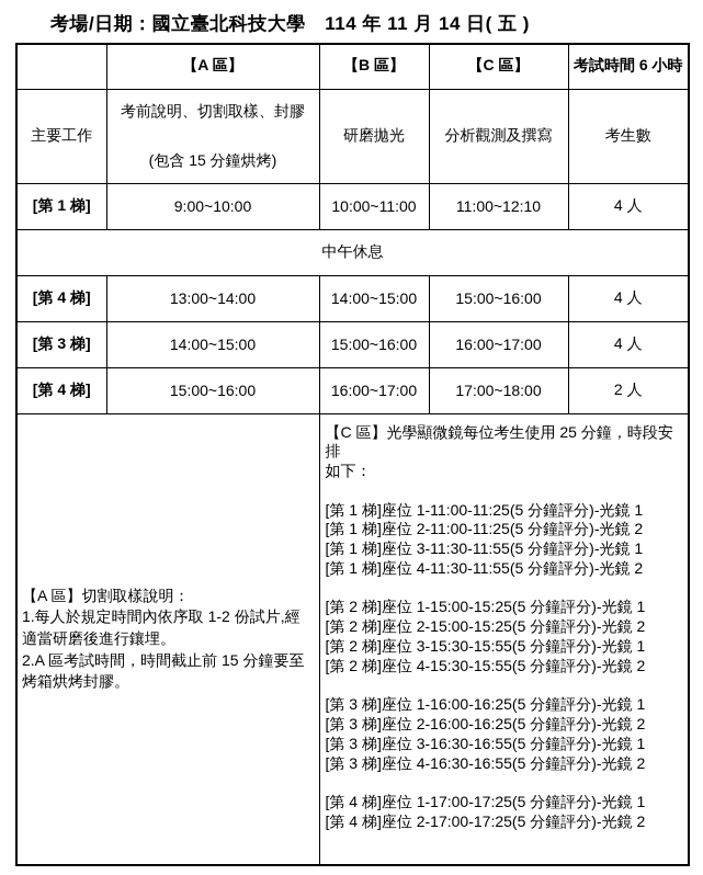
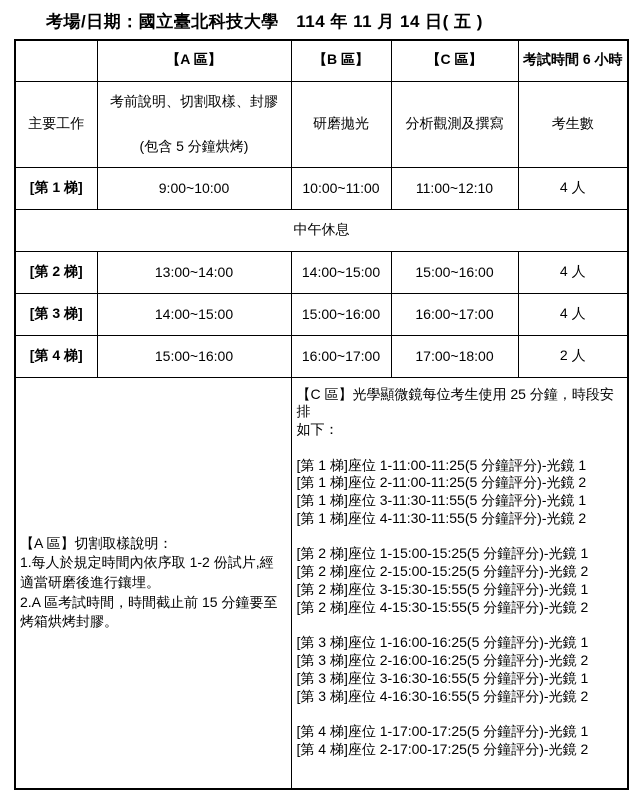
  考場/日期：國立臺北科技大學 114 年 11 月 14 日( 五 )
  	【A 區】	【B 區】	【C 區】	考試時間 6 小時
- 主要工作	考前說明、切割取樣、封膠 (包含 15 分鐘烘烤)	研磨拋光	分析觀測及撰寫	考生數
+ 主要工作	考前說明、切割取樣、封膠 (包含 5 分鐘烘烤)	研磨拋光	分析觀測及撰寫	考生數
  [第 1 梯]	9:00~10:00	10:00~11:00	11:00~12:10	4 人
  中午休息
- [第 4 梯]	13:00~14:00	14:00~15:00	15:00~16:00	4 人
+ [第 2 梯]	13:00~14:00	14:00~15:00	15:00~16:00	4 人
  [第 3 梯]	14:00~15:00	15:00~16:00	16:00~17:00	4 人
  [第 4 梯]	15:00~16:00	16:00~17:00	17:00~18:00	2 人
  【A 區】切割取樣說明： 1.每人於規定時間內依序取 1-2 份試片,經 適當研磨後進行鑲埋。 2.A 區考試時間，時間截止前 15 分鐘要至 烤箱烘烤封膠。	【C 區】光學顯微鏡每位考生使用 25 分鐘，時段安排 如下： [第 1 梯]座位 1-11:00-11:25(5 分鐘評分)-光鏡 1 [第 1 梯]座位 2-11:00-11:25(5 分鐘評分)-光鏡 2 [第 1 梯]座位 3-11:30-11:55(5 分鐘評分)-光鏡 1 [第 1 梯]座位 4-11:30-11:55(5 分鐘評分)-光鏡 2 [第 2 梯]座位 1-15:00-15:25(5 分鐘評分)-光鏡 1 [第 2 梯]座位 2-15:00-15:25(5 分鐘評分)-光鏡 2 [第 2 梯]座位 3-15:30-15:55(5 分鐘評分)-光鏡 1 [第 2 梯]座位 4-15:30-15:55(5 分鐘評分)-光鏡 2 [第 3 梯]座位 1-16:00-16:25(5 分鐘評分)-光鏡 1 [第 3 梯]座位 2-16:00-16:25(5 分鐘評分)-光鏡 2 [第 3 梯]座位 3-16:30-16:55(5 分鐘評分)-光鏡 1 [第 3 梯]座位 4-16:30-16:55(5 分鐘評分)-光鏡 2 [第 4 梯]座位 1-17:00-17:25(5 分鐘評分)-光鏡 1 [第 4 梯]座位 2-17:00-17:25(5 分鐘評分)-光鏡 2
